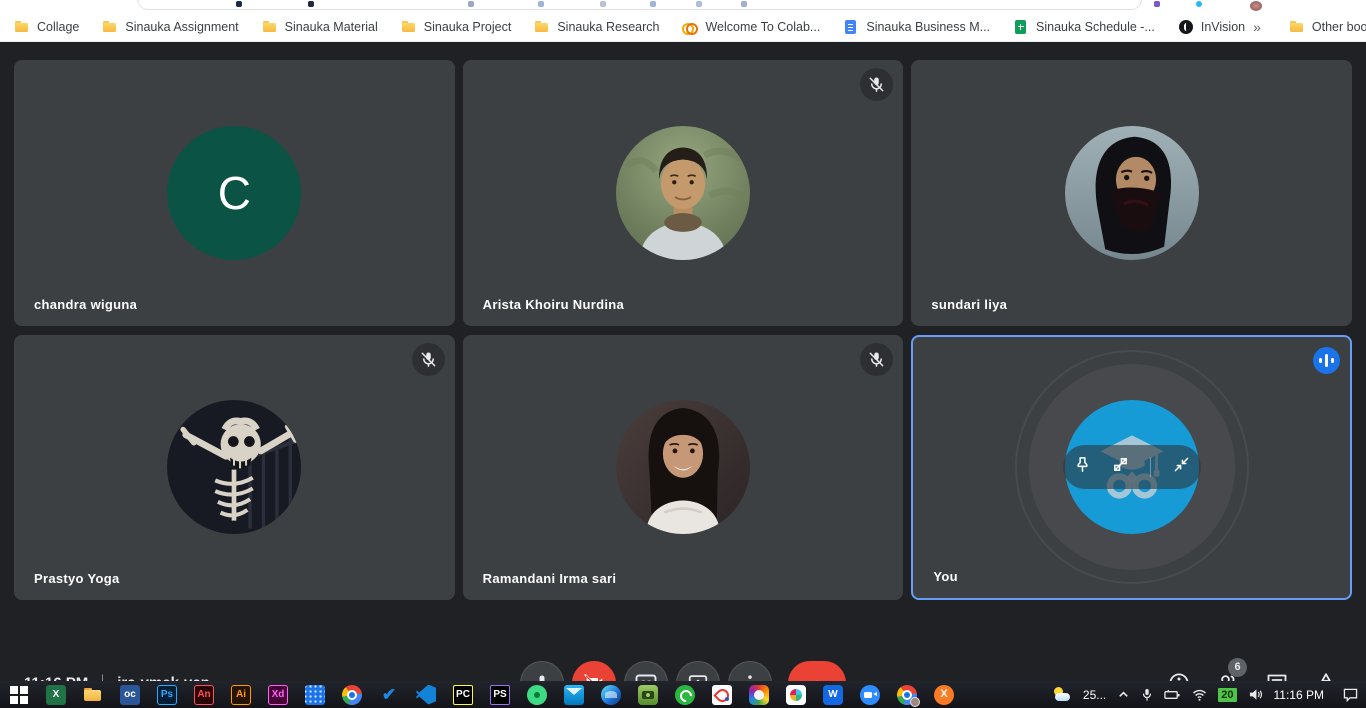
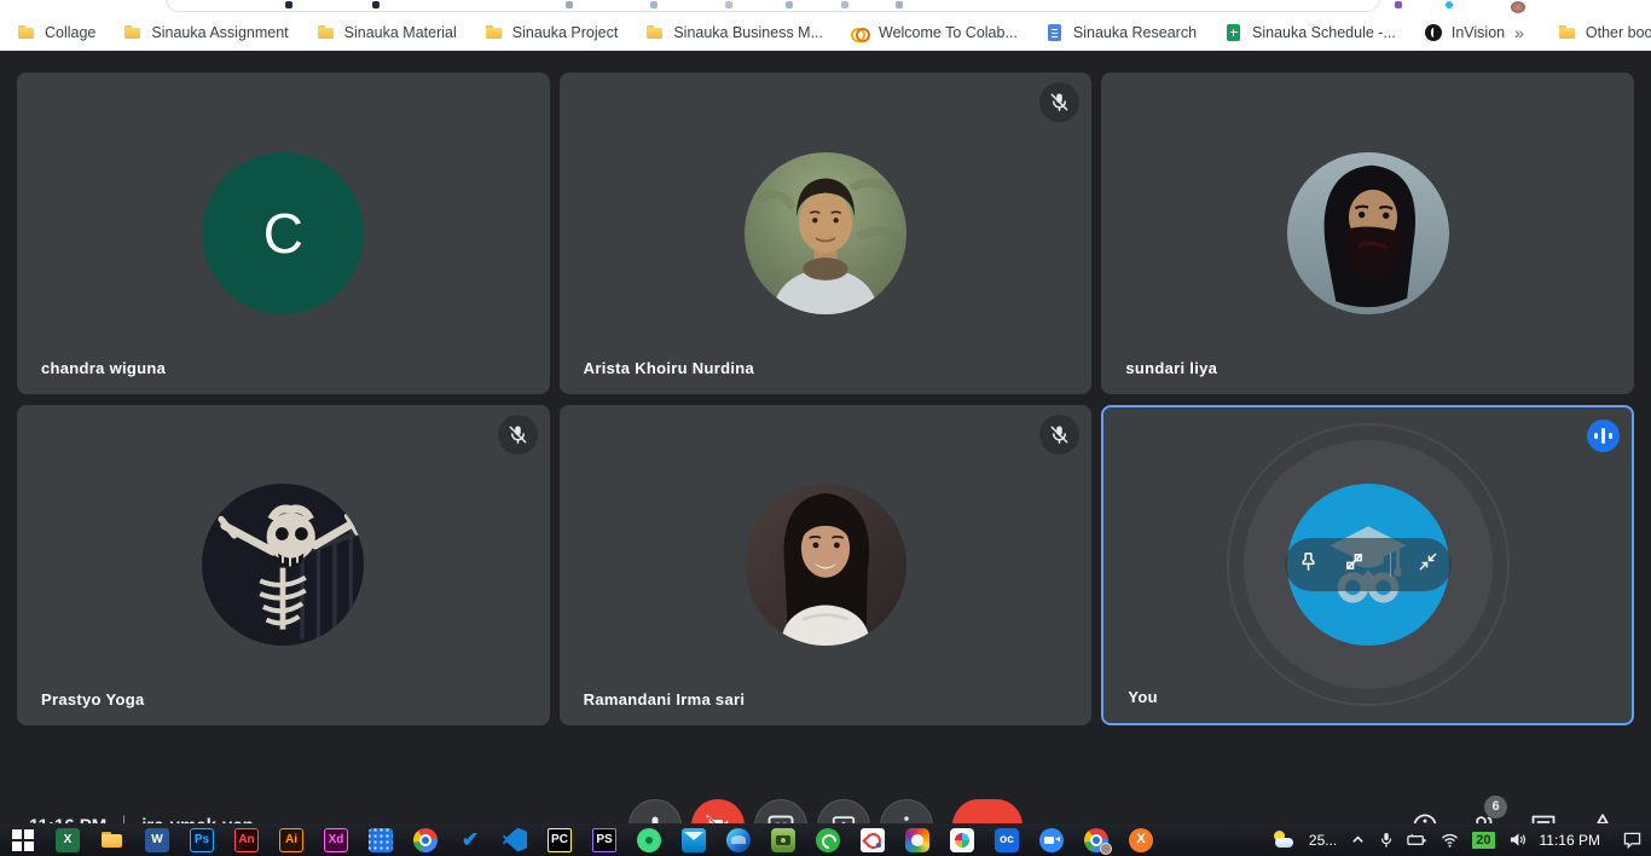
  Collage
  Sinauka Assignment
  Sinauka Material
  Sinauka Project
- Sinauka Research
+ Sinauka Business M...
  Welcome To Colab...
- Sinauka Business M...
+ Sinauka Research
  Sinauka Schedule -...
  InVision
  »
  C
  chandra wiguna
  Arista Khoiru Nurdina
  sundari liya
  Prastyo Yoga
  Ramandani Irma sari
  You
  6
  X
- oc
+ W
  Ps
  An
  Ai
  Xd
  ✔
  PC
  PS
- W
+ oc
  X
  25...
  20
  11:16 PM
